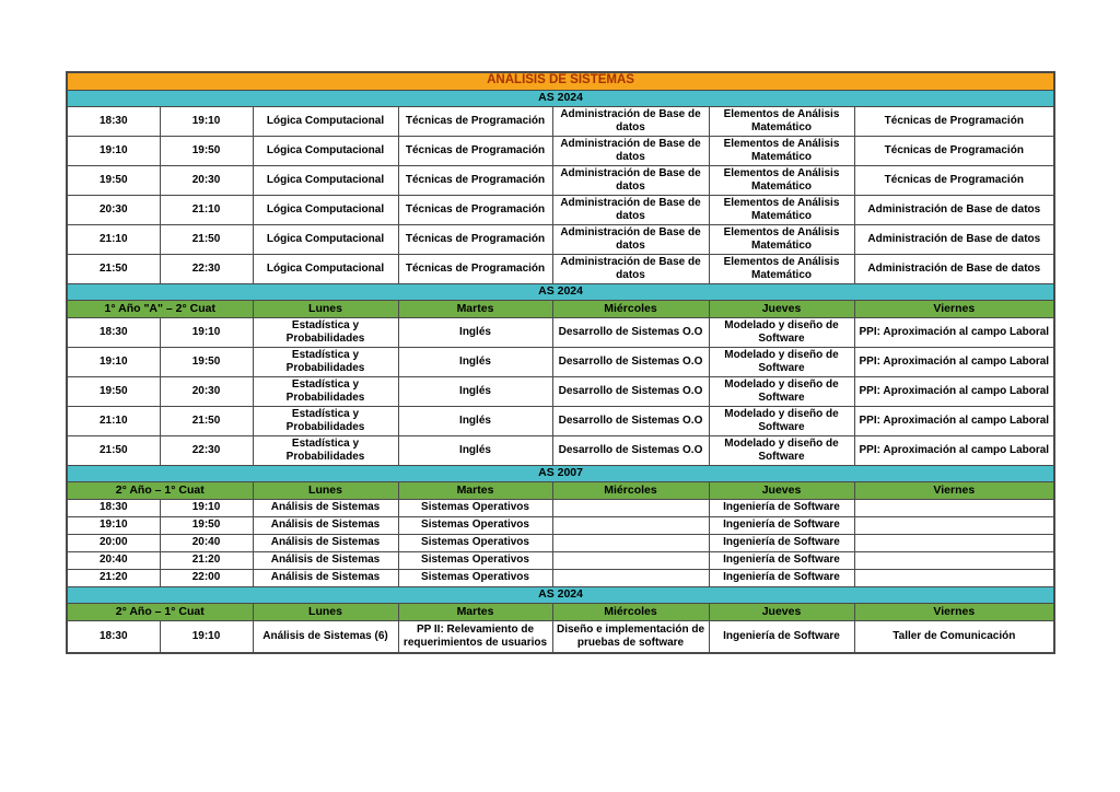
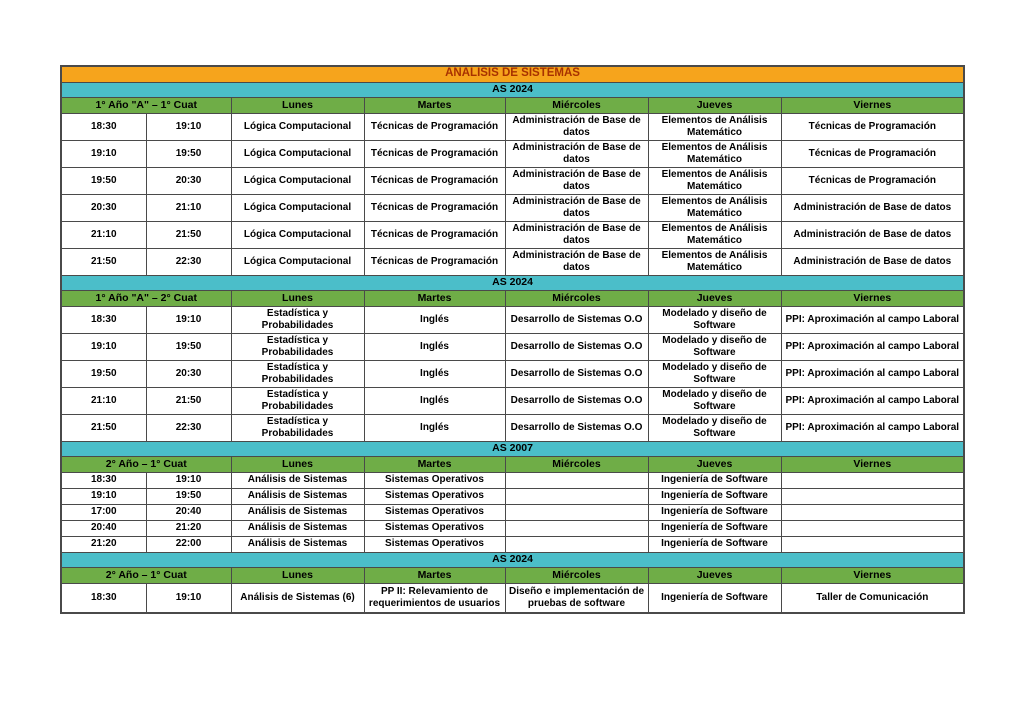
  ANÁLISIS DE SISTEMAS
  AS 2024
+ 1° Año "A" – 1° Cuat	Lunes	Martes	Miércoles	Jueves	Viernes
  18:30	19:10	Lógica Computacional	Técnicas de Programación	Administración de Base de datos	Elementos de Análisis Matemático	Técnicas de Programación
  19:10	19:50	Lógica Computacional	Técnicas de Programación	Administración de Base de datos	Elementos de Análisis Matemático	Técnicas de Programación
  19:50	20:30	Lógica Computacional	Técnicas de Programación	Administración de Base de datos	Elementos de Análisis Matemático	Técnicas de Programación
  20:30	21:10	Lógica Computacional	Técnicas de Programación	Administración de Base de datos	Elementos de Análisis Matemático	Administración de Base de datos
  21:10	21:50	Lógica Computacional	Técnicas de Programación	Administración de Base de datos	Elementos de Análisis Matemático	Administración de Base de datos
  21:50	22:30	Lógica Computacional	Técnicas de Programación	Administración de Base de datos	Elementos de Análisis Matemático	Administración de Base de datos
  AS 2024
  1° Año "A" – 2° Cuat	Lunes	Martes	Miércoles	Jueves	Viernes
  18:30	19:10	Estadística y Probabilidades	Inglés	Desarrollo de Sistemas O.O	Modelado y diseño de Software	PPI: Aproximación al campo Laboral
  19:10	19:50	Estadística y Probabilidades	Inglés	Desarrollo de Sistemas O.O	Modelado y diseño de Software	PPI: Aproximación al campo Laboral
  19:50	20:30	Estadística y Probabilidades	Inglés	Desarrollo de Sistemas O.O	Modelado y diseño de Software	PPI: Aproximación al campo Laboral
  21:10	21:50	Estadística y Probabilidades	Inglés	Desarrollo de Sistemas O.O	Modelado y diseño de Software	PPI: Aproximación al campo Laboral
  21:50	22:30	Estadística y Probabilidades	Inglés	Desarrollo de Sistemas O.O	Modelado y diseño de Software	PPI: Aproximación al campo Laboral
  AS 2007
  2° Año – 1° Cuat	Lunes	Martes	Miércoles	Jueves	Viernes
  18:30	19:10	Análisis de Sistemas	Sistemas Operativos		Ingeniería de Software
  19:10	19:50	Análisis de Sistemas	Sistemas Operativos		Ingeniería de Software
- 20:00	20:40	Análisis de Sistemas	Sistemas Operativos		Ingeniería de Software
+ 17:00	20:40	Análisis de Sistemas	Sistemas Operativos		Ingeniería de Software
  20:40	21:20	Análisis de Sistemas	Sistemas Operativos		Ingeniería de Software
  21:20	22:00	Análisis de Sistemas	Sistemas Operativos		Ingeniería de Software
  AS 2024
  2° Año – 1° Cuat	Lunes	Martes	Miércoles	Jueves	Viernes
  18:30	19:10	Análisis de Sistemas (6)	PP II: Relevamiento de requerimientos de usuarios	Diseño e implementación de pruebas de software	Ingeniería de Software	Taller de Comunicación
